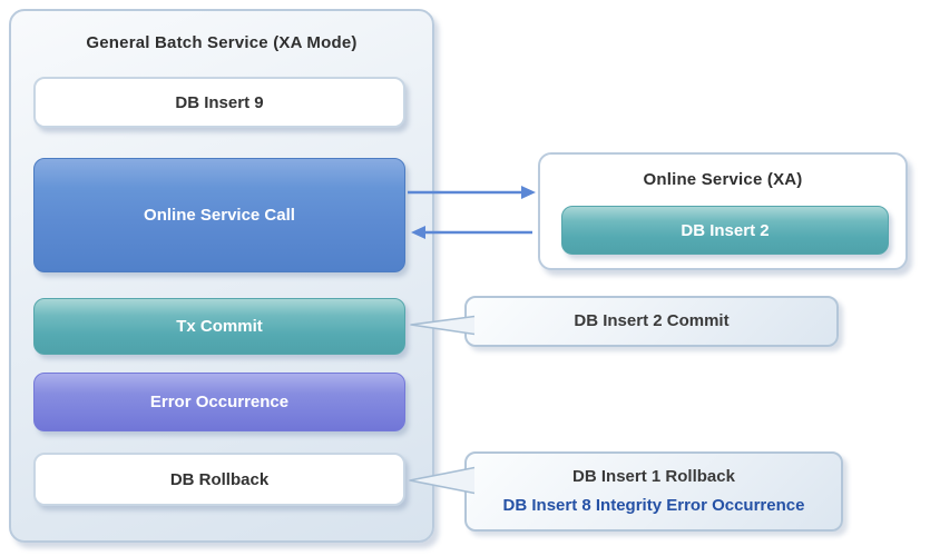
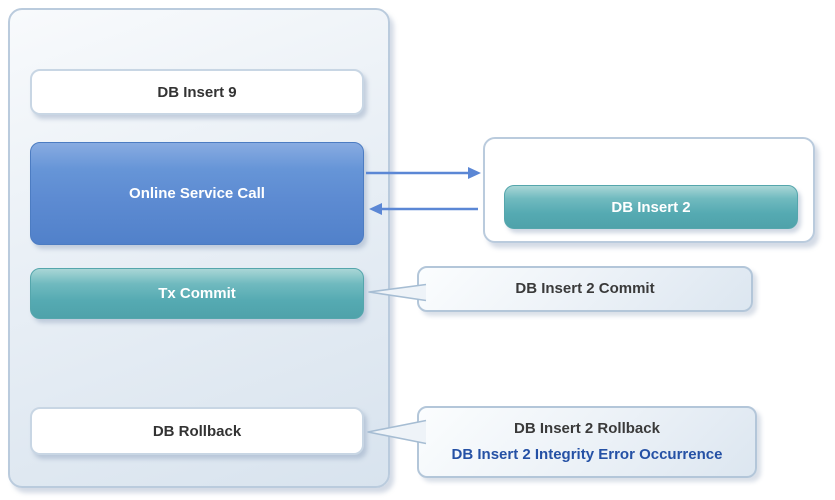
- General Batch Service (XA Mode)
  DB Insert 9
  Online Service Call
  Tx Commit
- Error Occurrence
  DB Rollback
- Online Service (XA)
  DB Insert 2
  DB Insert 2 Commit
- DB Insert 1 Rollback
+ DB Insert 2 Rollback
- DB Insert 8 Integrity Error Occurrence
+ DB Insert 2 Integrity Error Occurrence
